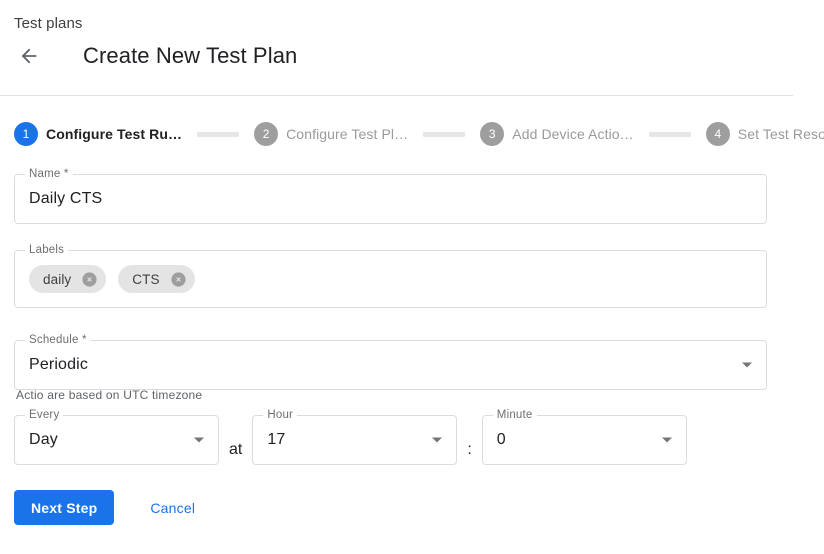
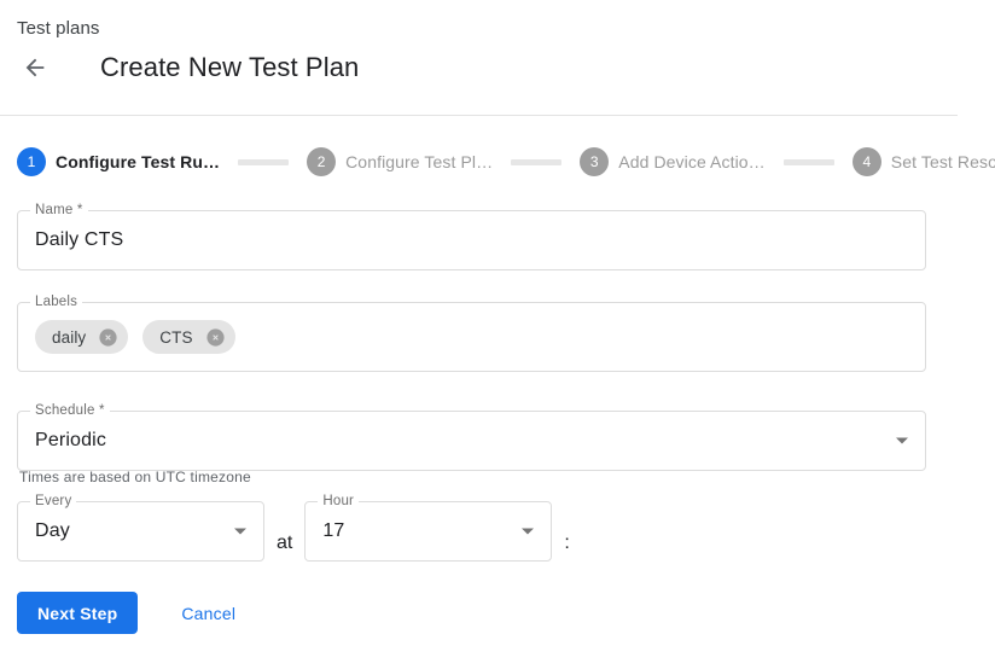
  Test plans
  Create New Test Plan
  1
  Configure Test Ru…
  2
  Configure Test Pl…
  3
  Add Device Actio…
  4
  Set Test Reso
  Name *
  Daily CTS
  Labels
  daily
  CTS
  Schedule *
  Periodic
- Actio are based on UTC timezone
+ Times are based on UTC timezone
  Every
  Day
  at
  Hour
  17
  :
- Minute
- 0
  Next Step
  Cancel
